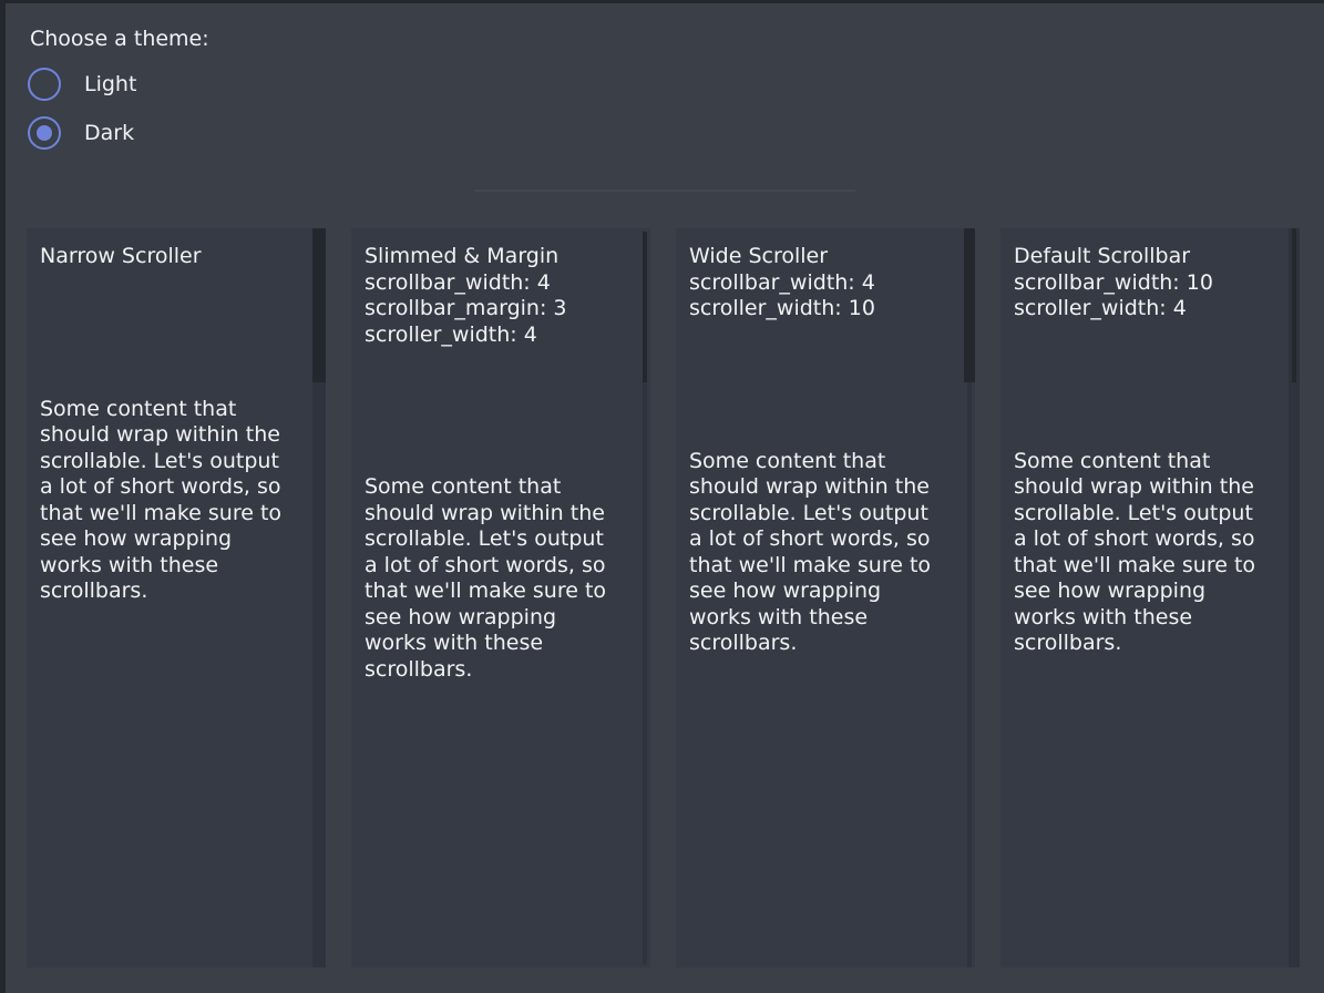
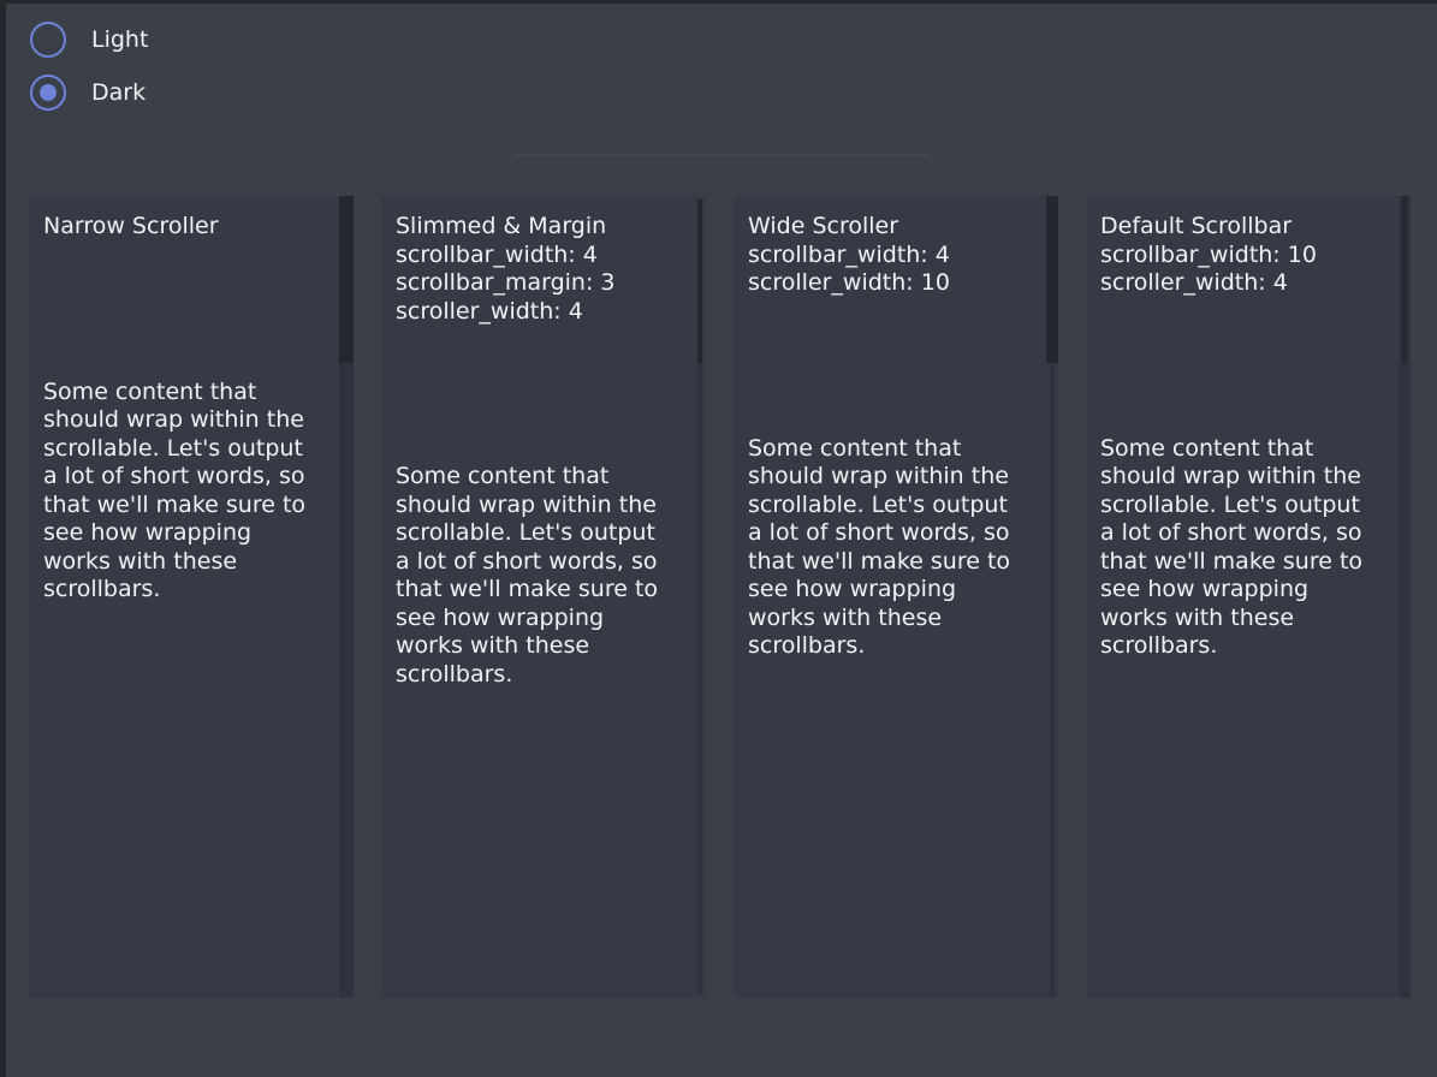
- Choose a theme:
  Light
  Dark
  Narrow Scroller
  Some content that
  should wrap within the
  scrollable. Let's output
  a lot of short words, so
  that we'll make sure to
  see how wrapping
  works with these
  scrollbars.
  Slimmed & Margin
  scrollbar_width: 4
  scrollbar_margin: 3
  scroller_width: 4
  Some content that
  should wrap within the
  scrollable. Let's output
  a lot of short words, so
  that we'll make sure to
  see how wrapping
  works with these
  scrollbars.
  Wide Scroller
  scrollbar_width: 4
  scroller_width: 10
  Some content that
  should wrap within the
  scrollable. Let's output
  a lot of short words, so
  that we'll make sure to
  see how wrapping
  works with these
  scrollbars.
  Default Scrollbar
  scrollbar_width: 10
  scroller_width: 4
  Some content that
  should wrap within the
  scrollable. Let's output
  a lot of short words, so
  that we'll make sure to
  see how wrapping
  works with these
  scrollbars.
